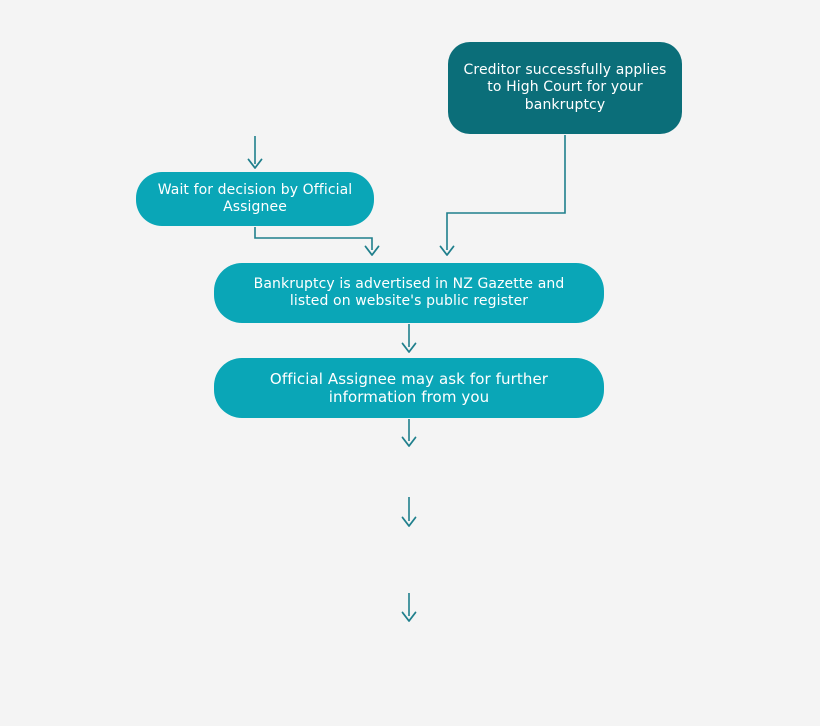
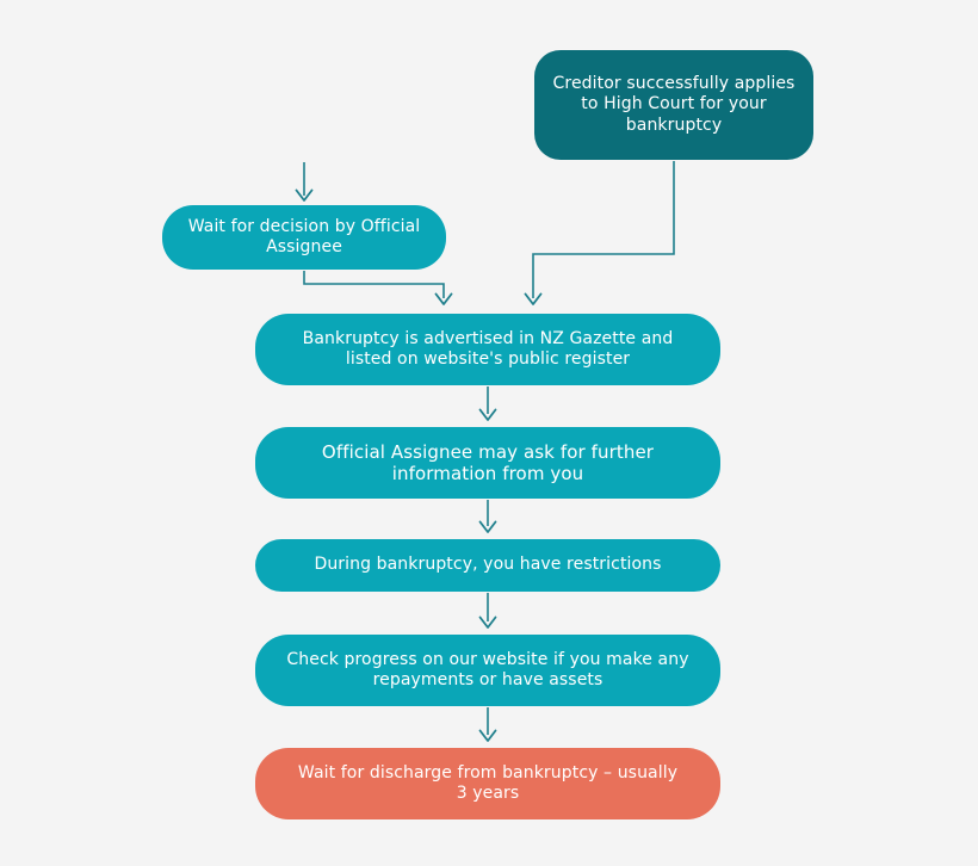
  Creditor successfully applies
  to High Court for your
  bankruptcy
  Wait for decision by Official
  Assignee
  Bankruptcy is advertised in NZ Gazette and
  listed on website's public register
  Official Assignee may ask for further
  information from you
+ During bankruptcy, you have restrictions
+ Check progress on our website if you make any
+ repayments or have assets
+ Wait for discharge from bankruptcy – usually
+ 3 years
